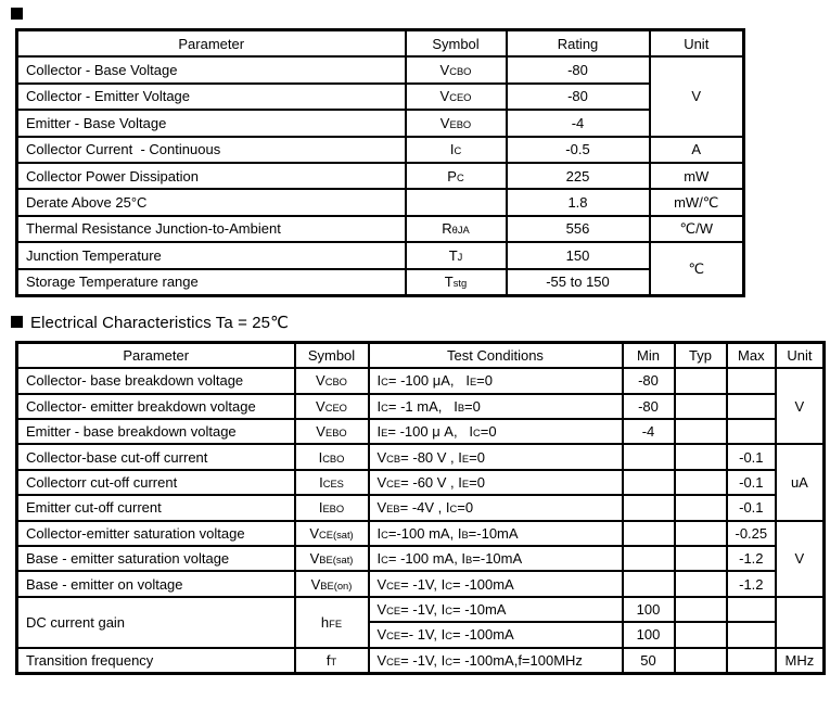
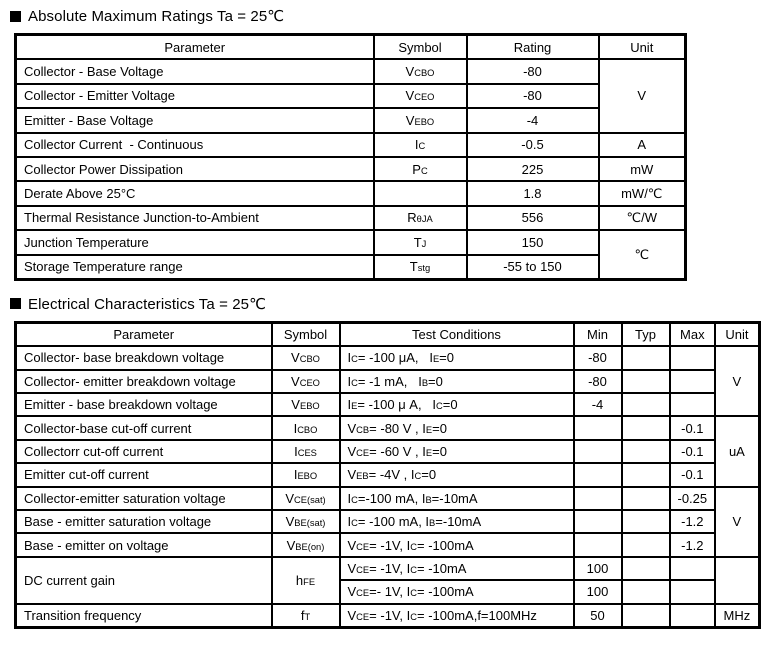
+ Absolute Maximum Ratings Ta = 25℃
  Parameter	Symbol	Rating	Unit
  Collector - Base Voltage	VCBO	-80	V
  Collector - Emitter Voltage	VCEO	-80
  Emitter - Base Voltage	VEBO	-4
  Collector Current - Continuous	IC	-0.5	A
  Collector Power Dissipation	PC	225	mW
  Derate Above 25°C		1.8	mW/℃
  Thermal Resistance Junction-to-Ambient	RθJA	556	℃/W
  Junction Temperature	TJ	150	℃
  Storage Temperature range	Tstg	-55 to 150
  Electrical Characteristics Ta = 25℃
  Parameter	Symbol	Test Conditions	Min	Typ	Max	Unit
  Collector- base breakdown voltage	VCBO	IC= -100 μA, IE=0	-80			V
  Collector- emitter breakdown voltage	VCEO	IC= -1 mA, IB=0	-80
  Emitter - base breakdown voltage	VEBO	IE= -100 μ A, IC=0	-4
  Collector-base cut-off current	ICBO	VCB= -80 V , IE=0			-0.1	uA
  Collectorr cut-off current	ICES	VCE= -60 V , IE=0			-0.1
  Emitter cut-off current	IEBO	VEB= -4V , IC=0			-0.1
  Collector-emitter saturation voltage	VCE(sat)	IC=-100 mA, IB=-10mA			-0.25	V
  Base - emitter saturation voltage	VBE(sat)	IC= -100 mA, IB=-10mA			-1.2
  Base - emitter on voltage	VBE(on)	VCE= -1V, IC= -100mA			-1.2
  DC current gain	hFE	VCE= -1V, IC= -10mA	100
  VCE=- 1V, IC= -100mA	100
  Transition frequency	fT	VCE= -1V, IC= -100mA,f=100MHz	50			MHz
